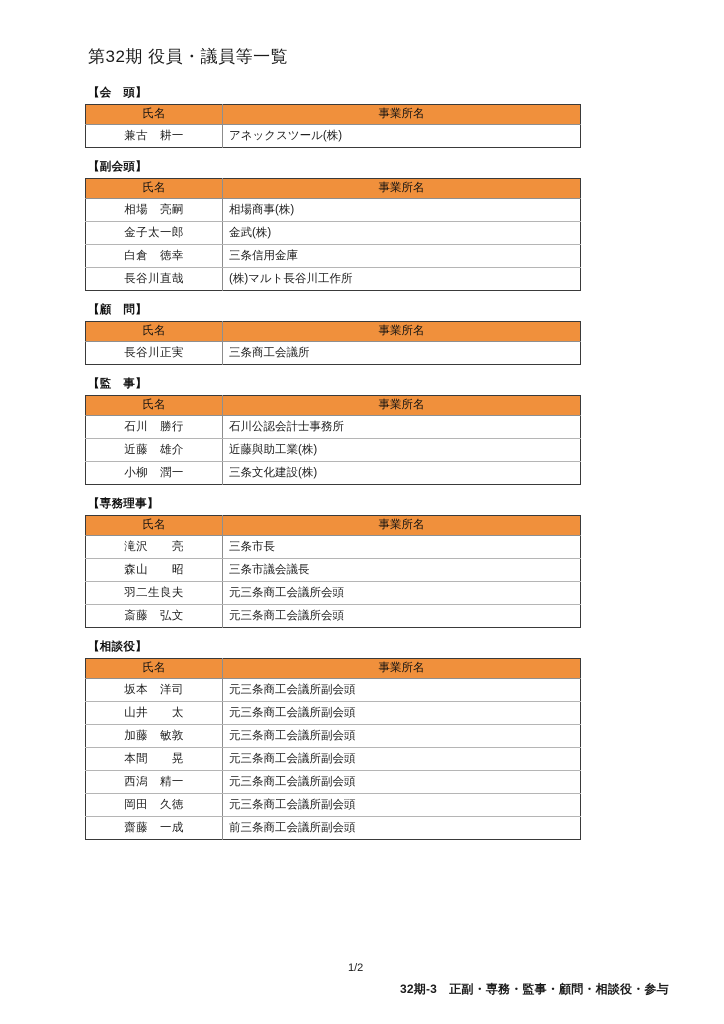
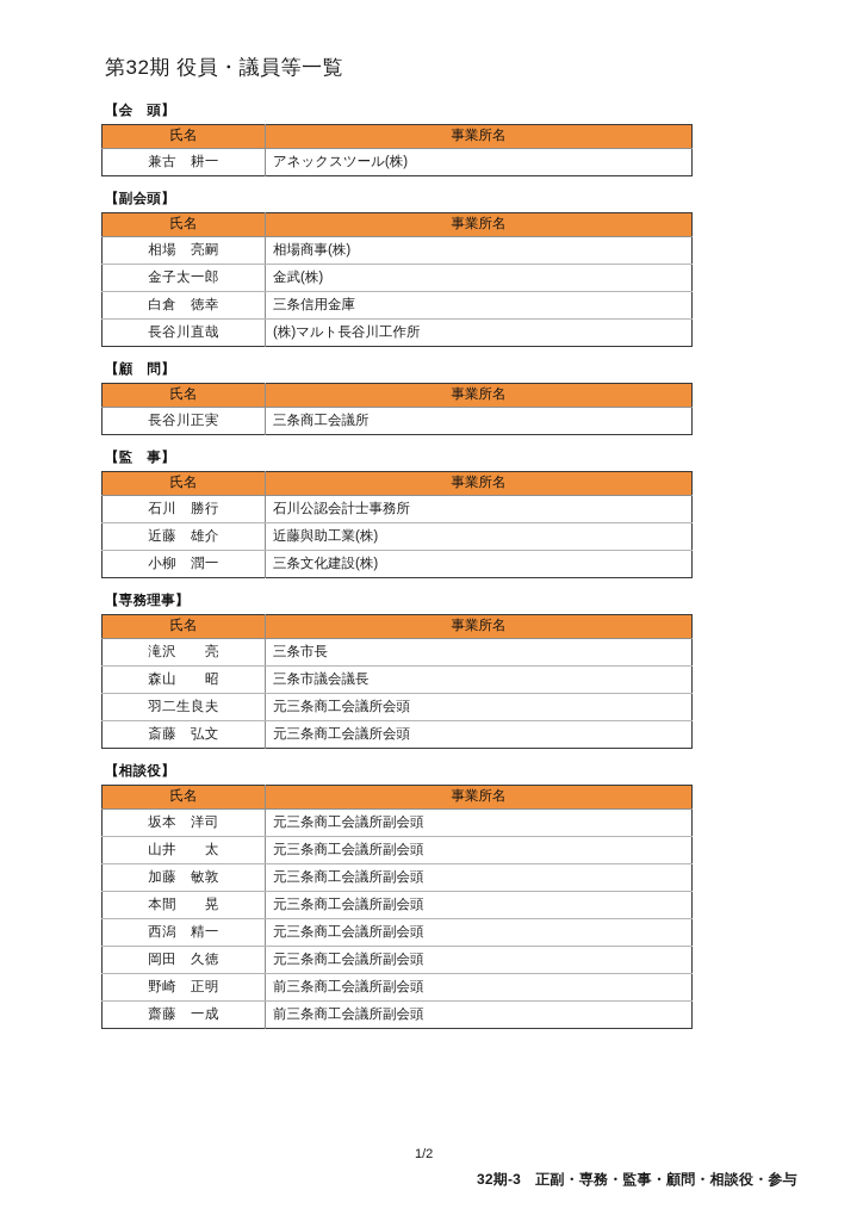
  第32期 役員・議員等一覧
  【会 頭】
  氏名	事業所名
  兼古 耕一	アネックスツール(株)
  【副会頭】
  氏名	事業所名
  相場 亮嗣	相場商事(株)
  金子太一郎	金武(株)
  白倉 徳幸	三条信用金庫
  長谷川直哉	(株)マルト長谷川工作所
  【顧 問】
  氏名	事業所名
  長谷川正実	三条商工会議所
  【監 事】
  氏名	事業所名
  石川 勝行	石川公認会計士事務所
  近藤 雄介	近藤與助工業(株)
  小柳 潤一	三条文化建設(株)
  【専務理事】
  氏名	事業所名
  滝沢 亮	三条市長
  森山 昭	三条市議会議長
  羽二生良夫	元三条商工会議所会頭
  斎藤 弘文	元三条商工会議所会頭
  【相談役】
  氏名	事業所名
  坂本 洋司	元三条商工会議所副会頭
  山井 太	元三条商工会議所副会頭
  加藤 敏敦	元三条商工会議所副会頭
  本間 晃	元三条商工会議所副会頭
  西潟 精一	元三条商工会議所副会頭
  岡田 久徳	元三条商工会議所副会頭
+ 野崎 正明	前三条商工会議所副会頭
  齋藤 一成	前三条商工会議所副会頭
  1/2
  32期-3 正副・専務・監事・顧問・相談役・参与
